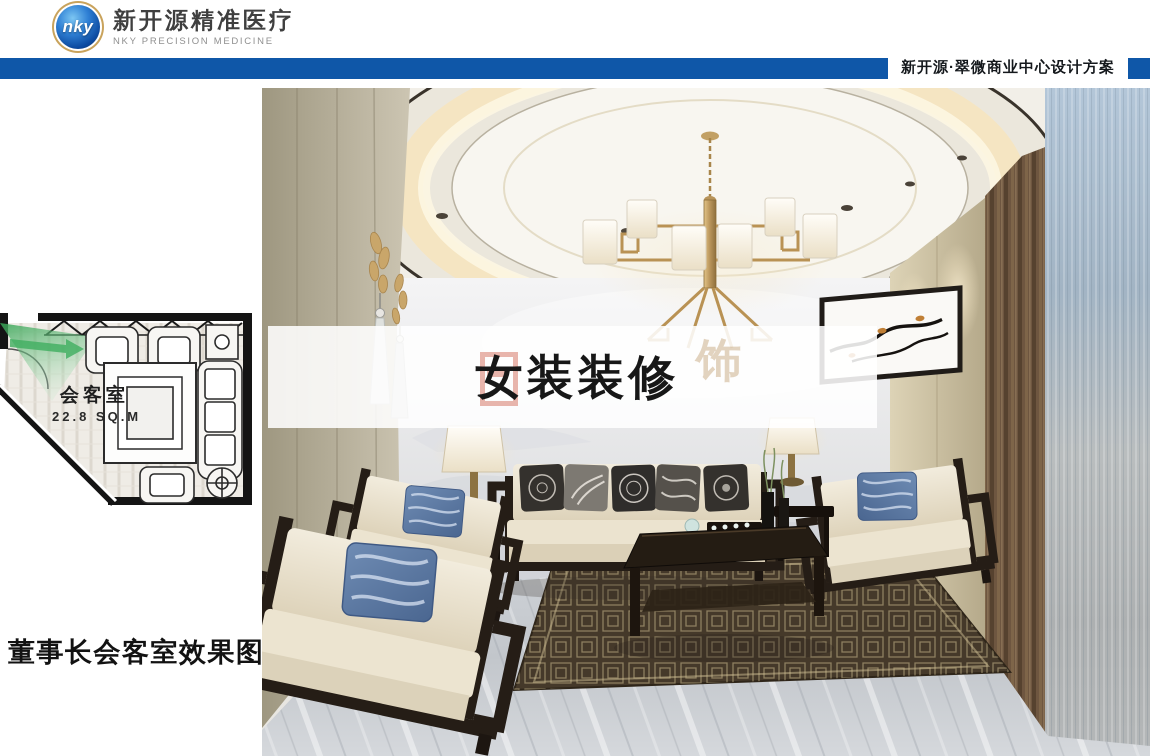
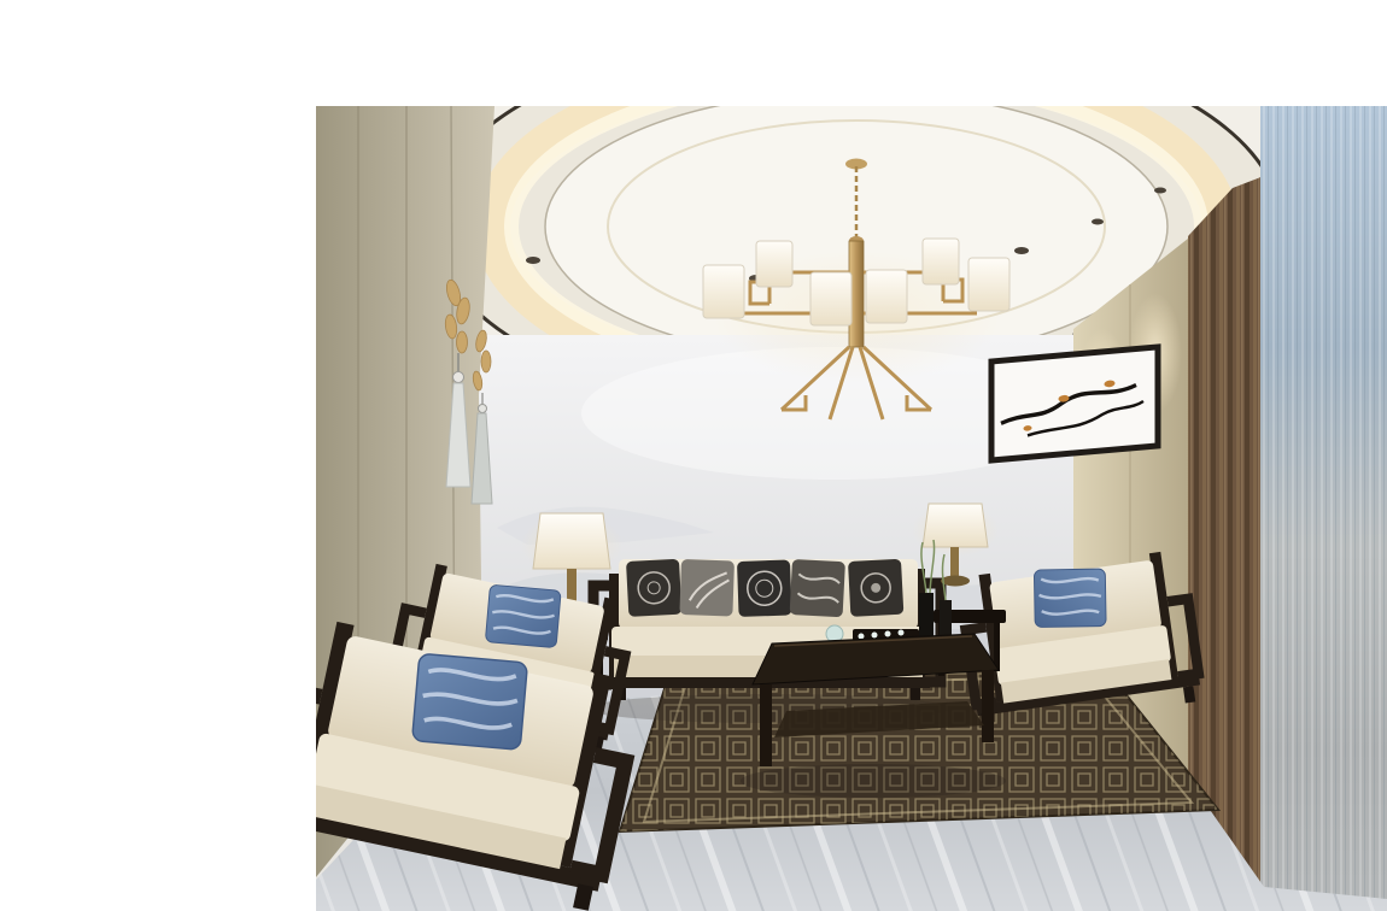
- nky
- 新开源精准医疗
- NKY PRECISION MEDICINE
- 新开源·翠微商业中心设计方案
- 会客室
- 22.8 SQ.M
- 董事长会客室效果图
- 饰
- 女装装修
